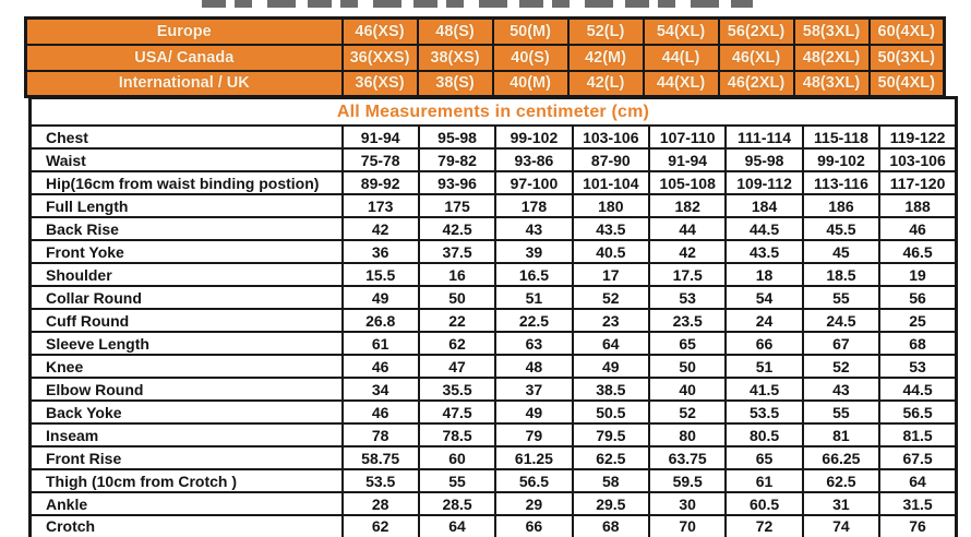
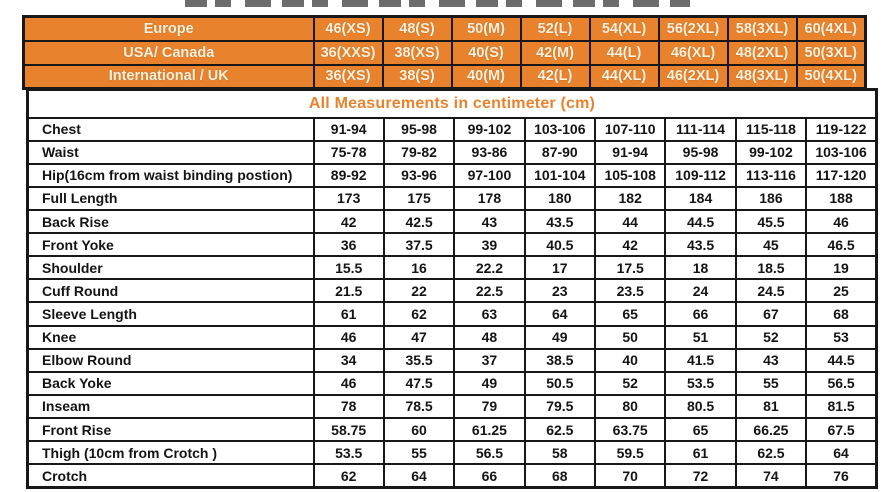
  Europe	46(XS)	48(S)	50(M)	52(L)	54(XL)	56(2XL)	58(3XL)	60(4XL)
  USA/ Canada	36(XXS)	38(XS)	40(S)	42(M)	44(L)	46(XL)	48(2XL)	50(3XL)
  International / UK	36(XS)	38(S)	40(M)	42(L)	44(XL)	46(2XL)	48(3XL)	50(4XL)
  All Measurements in centimeter (cm)
  Chest	91-94	95-98	99-102	103-106	107-110	111-114	115-118	119-122
  Waist	75-78	79-82	93-86	87-90	91-94	95-98	99-102	103-106
  Hip(16cm from waist binding postion)	89-92	93-96	97-100	101-104	105-108	109-112	113-116	117-120
  Full Length	173	175	178	180	182	184	186	188
  Back Rise	42	42.5	43	43.5	44	44.5	45.5	46
  Front Yoke	36	37.5	39	40.5	42	43.5	45	46.5
- Shoulder	15.5	16	16.5	17	17.5	18	18.5	19
+ Shoulder	15.5	16	22.2	17	17.5	18	18.5	19
- Collar Round	49	50	51	52	53	54	55	56
- Cuff Round	26.8	22	22.5	23	23.5	24	24.5	25
+ Cuff Round	21.5	22	22.5	23	23.5	24	24.5	25
  Sleeve Length	61	62	63	64	65	66	67	68
  Knee	46	47	48	49	50	51	52	53
  Elbow Round	34	35.5	37	38.5	40	41.5	43	44.5
  Back Yoke	46	47.5	49	50.5	52	53.5	55	56.5
  Inseam	78	78.5	79	79.5	80	80.5	81	81.5
  Front Rise	58.75	60	61.25	62.5	63.75	65	66.25	67.5
  Thigh (10cm from Crotch )	53.5	55	56.5	58	59.5	61	62.5	64
- Ankle	28	28.5	29	29.5	30	60.5	31	31.5
  Crotch	62	64	66	68	70	72	74	76
